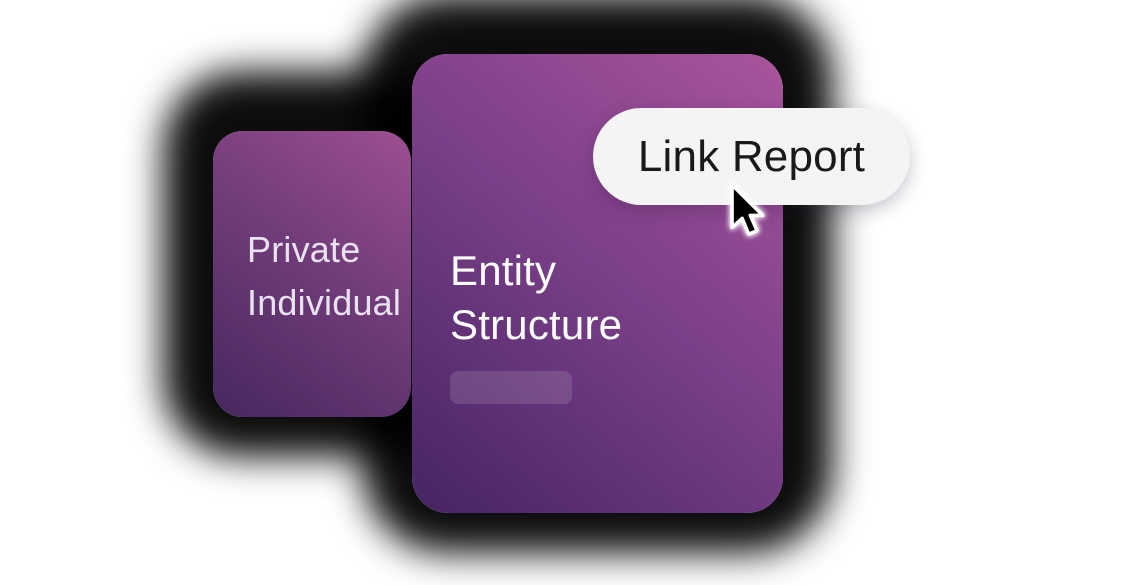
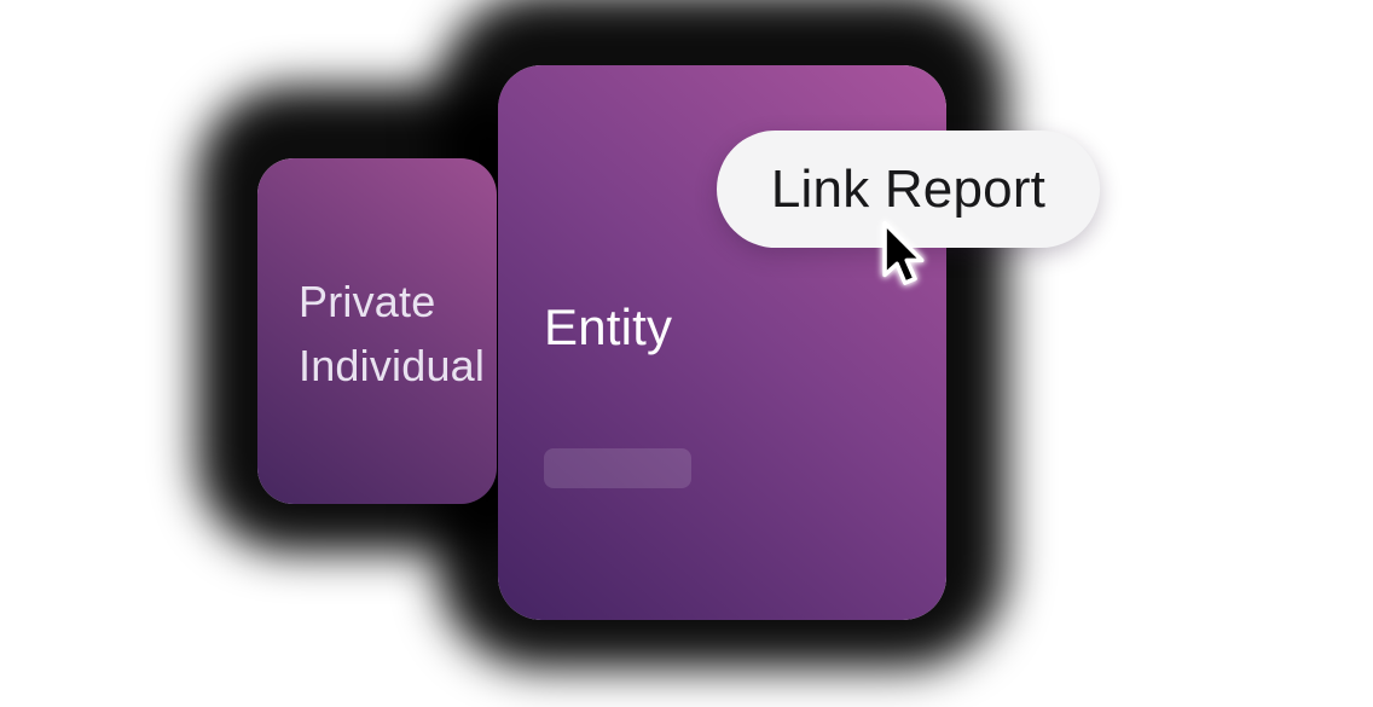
  Private
  Individual
  Entity
- Structure
  Link Report
